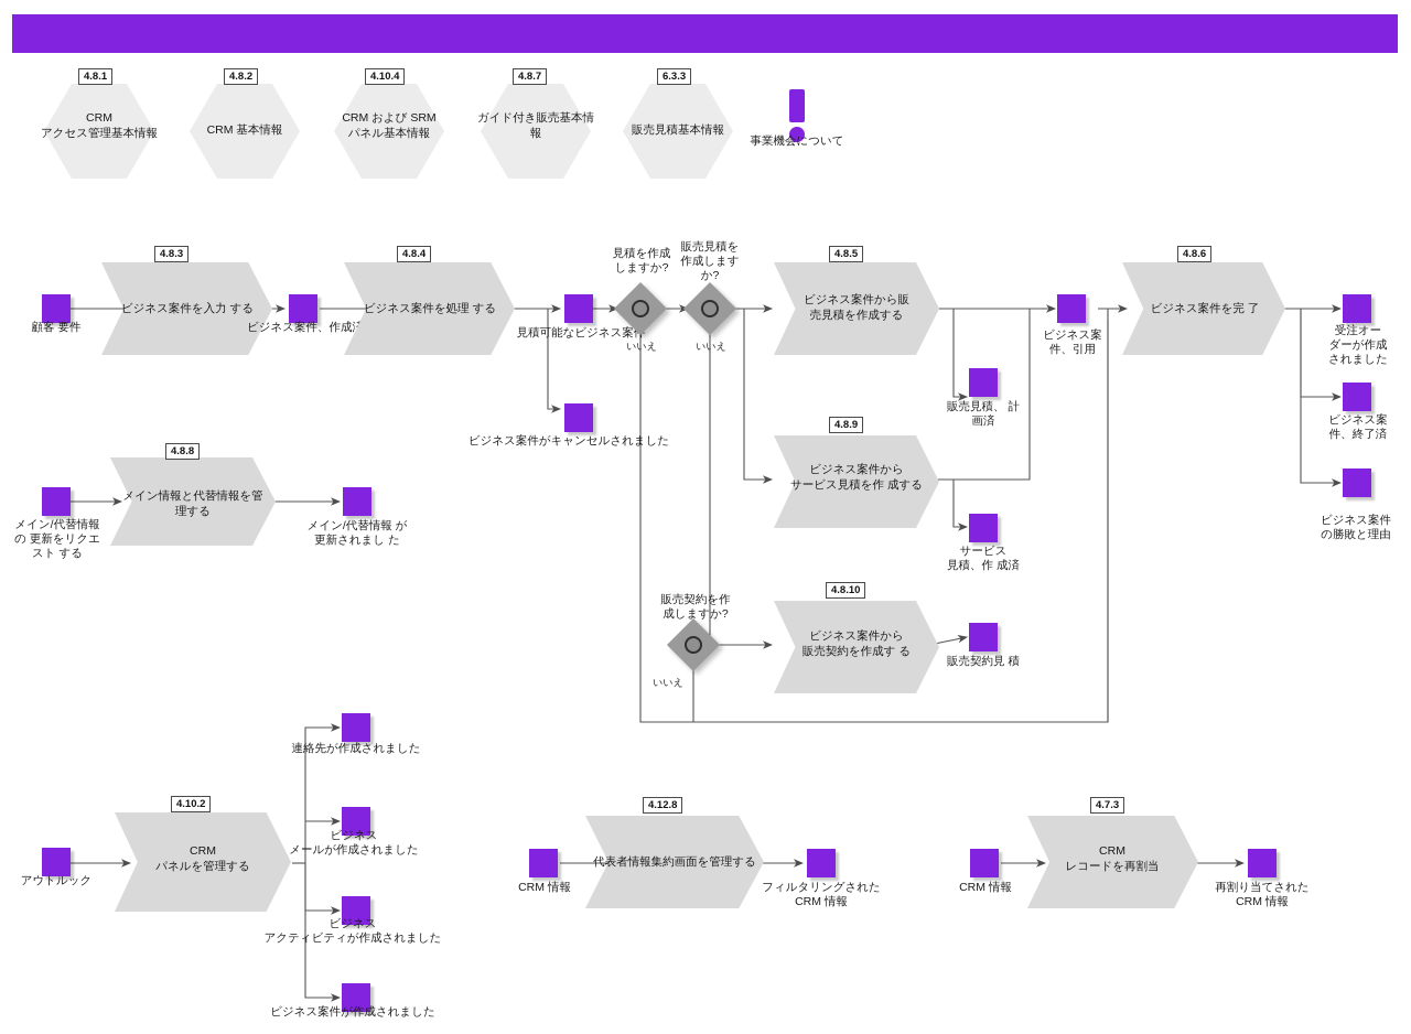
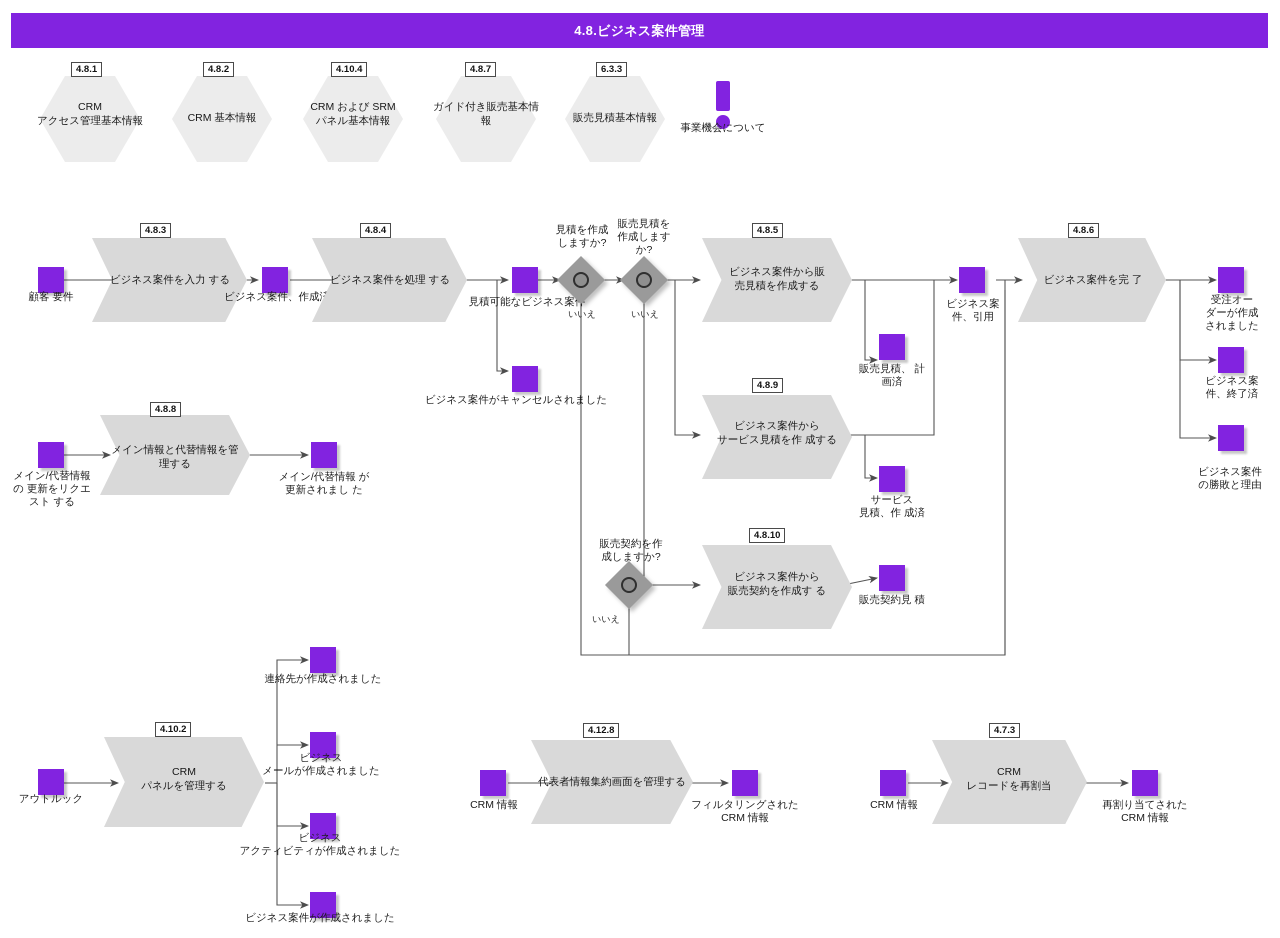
+ 4.8.ビジネス案件管理
  4.8.1
  CRM
  アクセス管理基本情報
  4.8.2
  CRM 基本情報
  4.10.4
  CRM および SRM
  パネル基本情報
  4.8.7
  ガイド付き販売基本情
  報
  6.3.3
  販売見積基本情報
  事業機会について
  顧客 要件
  4.8.3
  ビジネス案件を入力 する
  ビジネス案件、作成
  4.8.4
  ビジネス案件を処理 する
  見積可能なビジネス案
  ビジネス案件がキャンセルされました
  見積を作成
  しますか?
  いいえ
  販売見積を
  作成します
  か?
  いいえ
  4.8.5
  ビジネス案件から販
  売見積を作成する
  販売見積、 計
  画済
  4.8.9
  ビジネス案件から
  サービス見積を作 成する
  サービス
  見積、作 成済
  販売契約を作
  成しますか?
  いいえ
  4.8.10
  ビジネス案件から
  販売契約を作成す る
  販売契約見 積
  ビジネス案
  件、引用
  4.8.6
  ビジネス案件を完 了
  受注オー
  ダーが作成
  されました
  ビジネス案
  件、終了済
  ビジネス案件
  の勝敗と理由
  メイン/代替情報
  の 更新をリクエ
  スト する
  4.8.8
  メイン情報と代替情報を管
  理する
  メイン/代替情報 が
  更新されまし た
  アウトルック
  4.10.2
  CRM
  パネルを管理する
  連絡先が作成されました
  ビジネス
  メールが作成されました
  ビジネス
  アクティビティが作成されました
  ビジネス案件が作成されました
  CRM 情報
  4.12.8
  代表者情報集約画面を管理する
  フィルタリングされた
  CRM 情報
  CRM 情報
  4.7.3
  CRM
  レコードを再割当
  再割り当てされた
  CRM 情報
